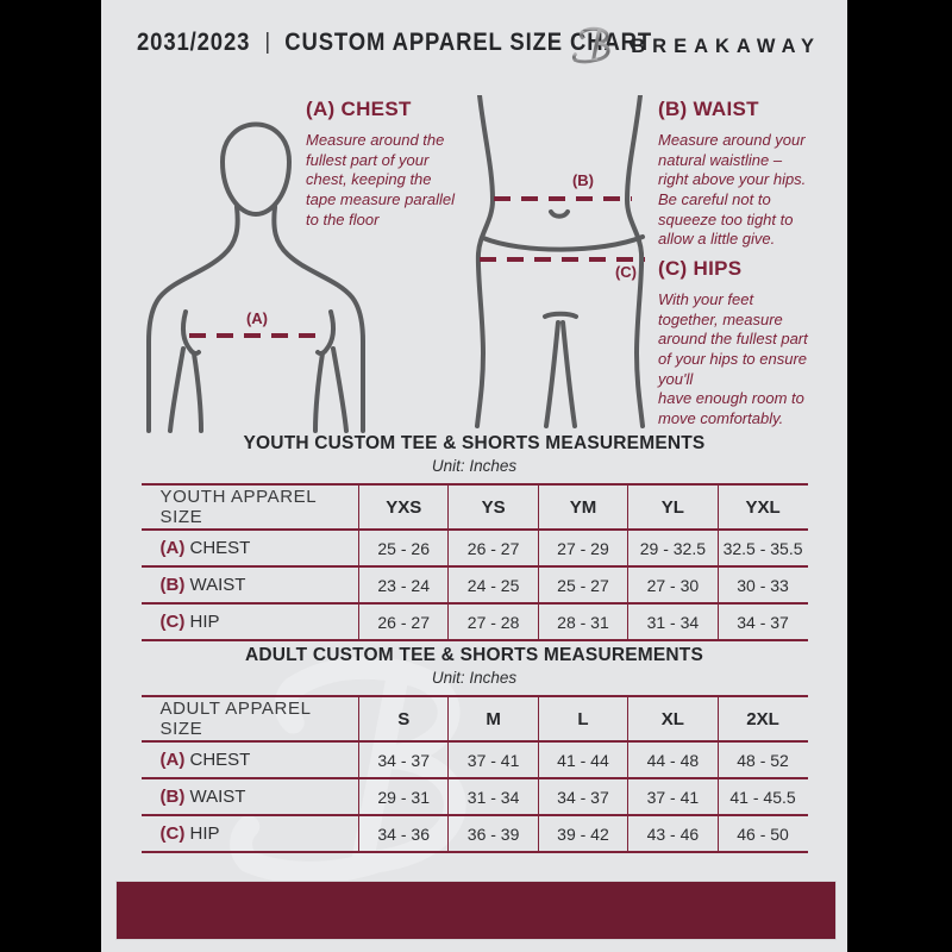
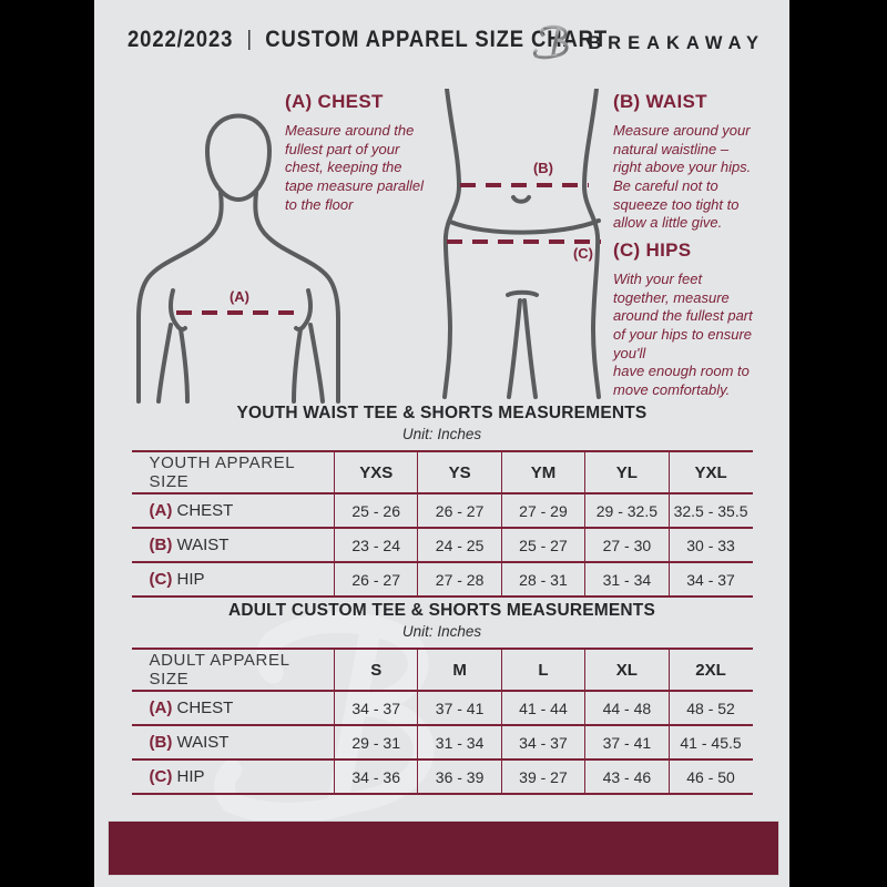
- 2031/2023
+ 2022/2023
  |
  CUSTOM APPAREL SIZE CART
  BREAKAWAY
  (A)
  (B)
  (C)
  (A) CHEST
  Measure around the
  fullest part of your
  chest, keeping the
  tape measure parallel
  to the floor
  (B) WAIST
  Measure around your
  natural waistline –
  right above your hips.
  Be careful not to
  squeeze too tight to
  allow a little give.
  (C) HIPS
  With your feet
  together, measure
  around the fullest part
  of your hips to ensure
  you'll
  have enough room to
  move comfortably.
- YOUTH CUSTOM TEE & SHORTS MEASUREMENTS
+ YOUTH WAIST TEE & SHORTS MEASUREMENTS
  Unit: Inches
  YOUTH APPAREL SIZE	YXS	YS	YM	YL	YXL
  (A) CHEST	25 - 26	26 - 27	27 - 29	29 - 32.5	32.5 - 35.5
  (B) WAIST	23 - 24	24 - 25	25 - 27	27 - 30	30 - 33
  (C) HIP	26 - 27	27 - 28	28 - 31	31 - 34	34 - 37
  ADULT CUSTOM TEE & SHORTS MEASUREMENTS
  Unit: Inches
  ADULT APPAREL SIZE	S	M	L	XL	2XL
  (A) CHEST	34 - 37	37 - 41	41 - 44	44 - 48	48 - 52
  (B) WAIST	29 - 31	31 - 34	34 - 37	37 - 41	41 - 45.5
- (C) HIP	34 - 36	36 - 39	39 - 42	43 - 46	46 - 50
+ (C) HIP	34 - 36	36 - 39	39 - 27	43 - 46	46 - 50
